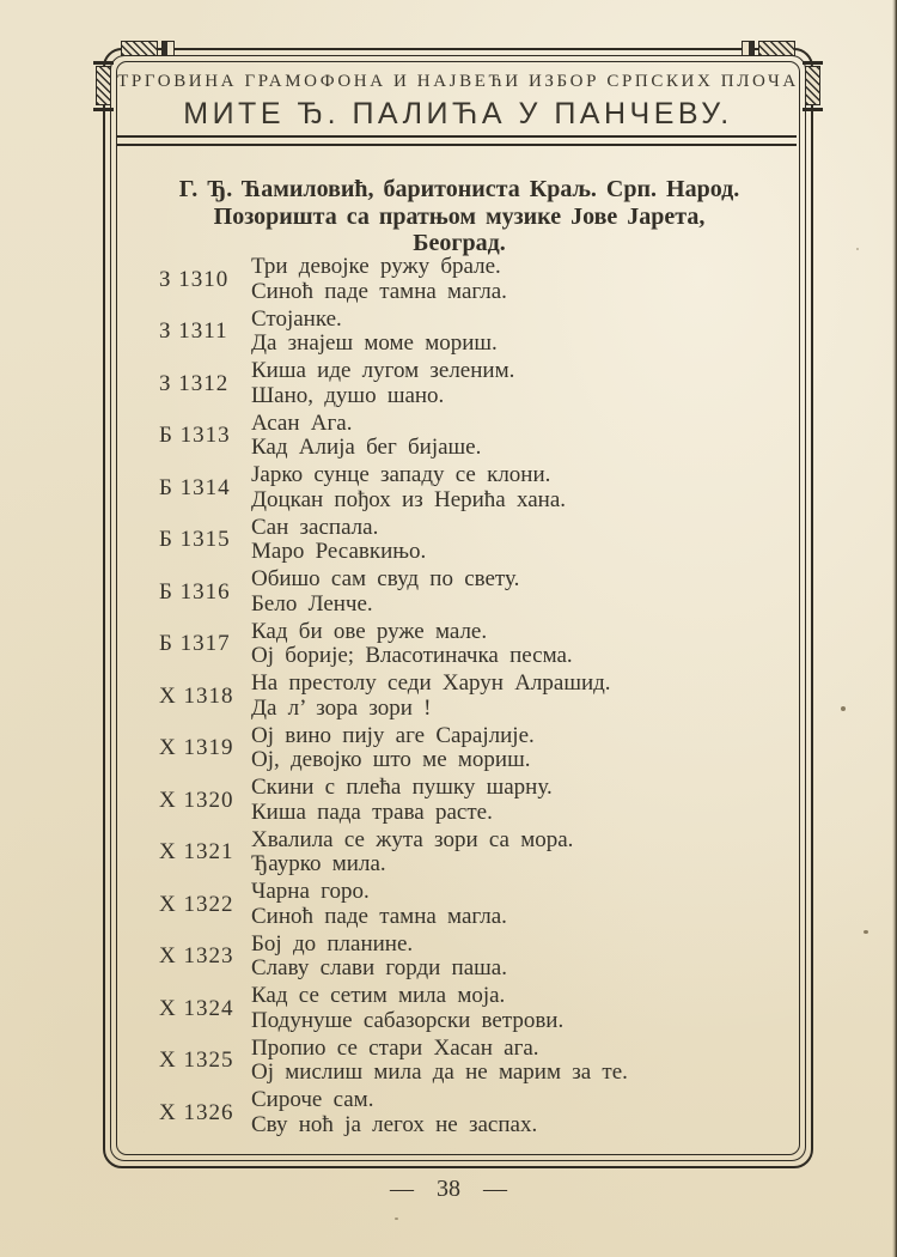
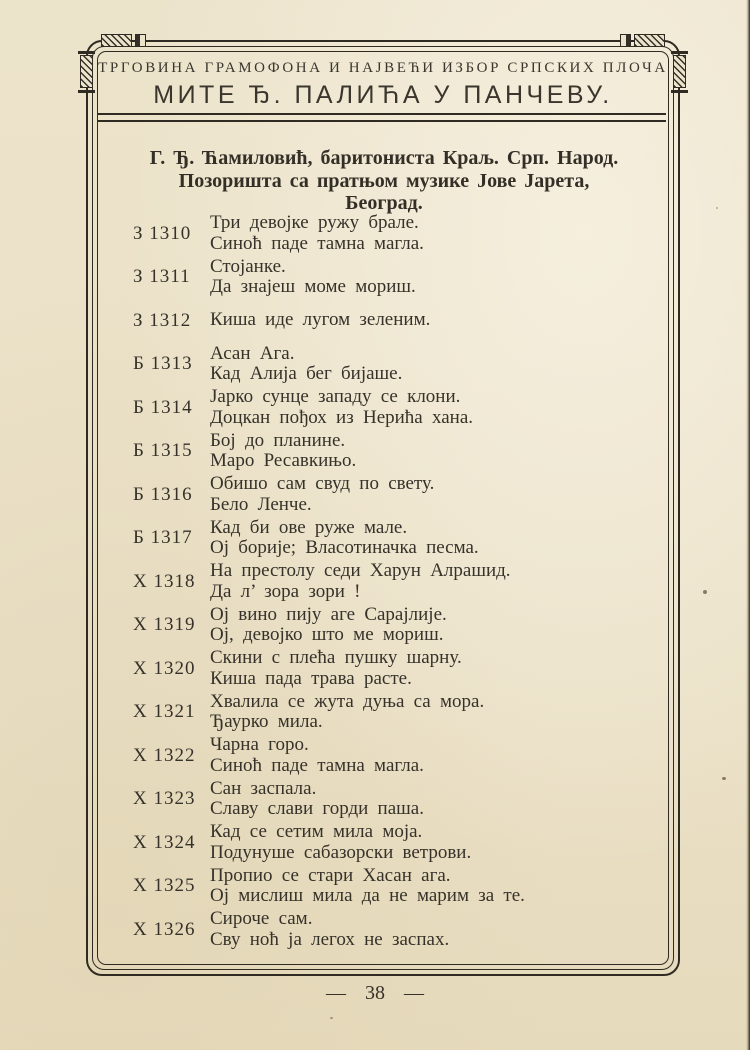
  ТРГОВИНА ГРАМОФОНА И НАЈВЕЋИ ИЗБОР СРПСКИХ ПЛОЧА
  МИТЕ Ђ. ПАЛИЋА У ПАНЧЕВУ.
  Г. Ђ. Ћамиловић, баритониста Краљ. Срп. Народ.
  Позоришта са пратњом музике Јове Јарета,
  Београд.
  З 1310
  Три девојке ружу брале.
  Синоћ паде тамна магла.
  З 1311
  Стојанке.
  Да знајеш моме мориш.
  З 1312
  Киша иде лугом зеленим.
- Шано, душо шано.
  Б 1313
  Асан Ага.
  Кад Алија бег бијаше.
  Б 1314
  Јарко сунце западу се клони.
  Доцкан пођох из Нерића хана.
  Б 1315
- Сан заспала.
+ Бој до планине.
  Маро Ресавкињо.
  Б 1316
  Обишо сам свуд по свету.
  Бело Ленче.
  Б 1317
  Кад би ове руже мале.
  Ој борије; Власотиначка песма.
  Х 1318
  На престолу седи Харун Алрашид.
  Да л’ зора зори !
  Х 1319
  Ој вино пију аге Сарајлије.
  Ој, девојко што ме мориш.
  Х 1320
  Скини с плећа пушку шарну.
  Киша пада трава расте.
  Х 1321
- Хвалила се жута зори са мора.
+ Хвалила се жута дуња са мора.
  Ђаурко мила.
  Х 1322
  Чарна горо.
  Синоћ паде тамна магла.
  Х 1323
- Бој до планине.
+ Сан заспала.
  Славу слави горди паша.
  Х 1324
  Кад се сетим мила моја.
  Подунуше сабазорски ветрови.
  Х 1325
  Пропио се стари Хасан ага.
  Ој мислиш мила да не марим за те.
  Х 1326
  Сироче сам.
  Сву ноћ ја легох не заспах.
  — 38 —
